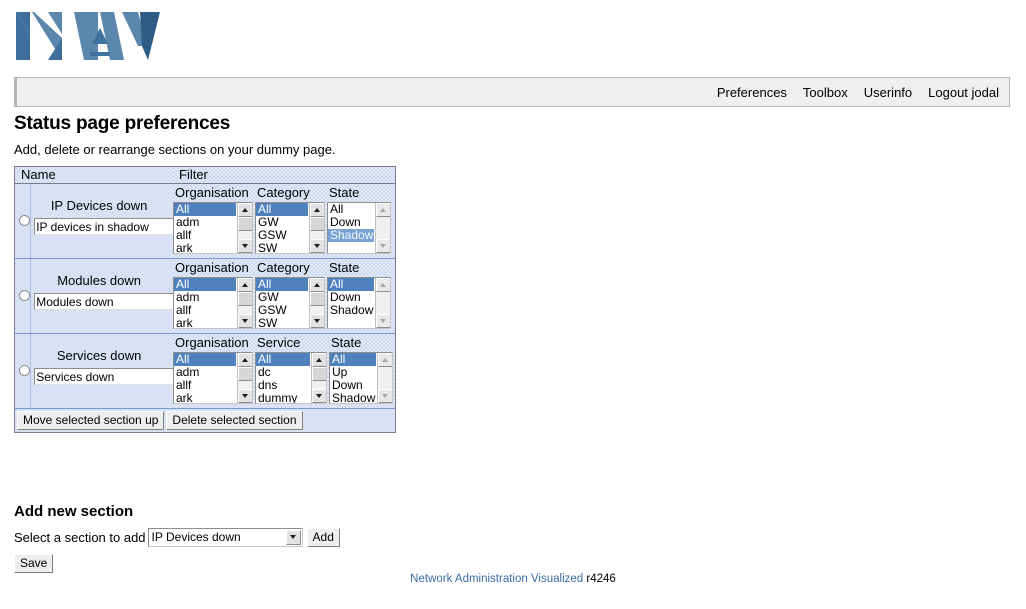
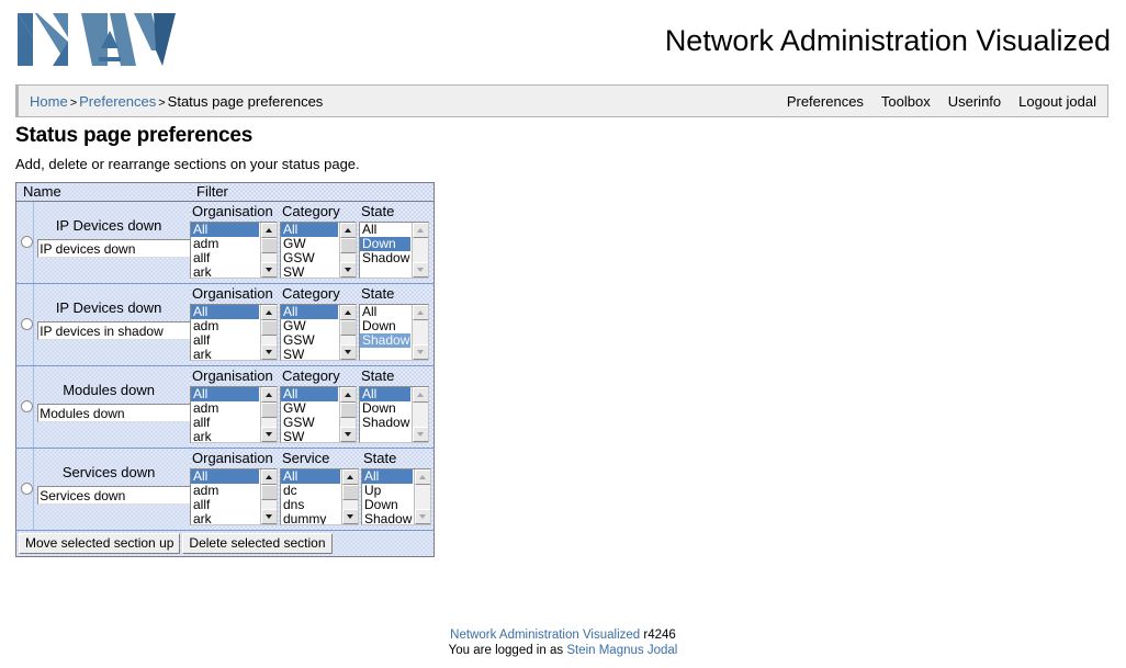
+ Network Administration Visualized
+ Home > Preferences > Status page preferences
  Preferences Toolbox Userinfo Logout jodal
  Status page preferences
- Add, delete or rearrange sections on your dummy page.
+ Add, delete or rearrange sections on your status page.
  Name	Filter
+ 	IP Devices down IP devices down	OrganisationAlladmallfarkCategoryAllGWGSWSWStateAllDownShadow
  	IP Devices down IP devices in shadow	OrganisationAlladmallfarkCategoryAllGWGSWSWStateAllDownShadow
  	Modules down Modules down	OrganisationAlladmallfarkCategoryAllGWGSWSWStateAllDownShadow
  	Services down Services down	OrganisationAlladmallfarkServiceAlldcdnsdummyStateAllUpDownShadow
  Move selected section up Delete selected section
- Add new section
- Select a section to add
- IP Devices down
- Add
- Save
  Network Administration Visualized r4246
+ You are logged in as Stein Magnus Jodal
